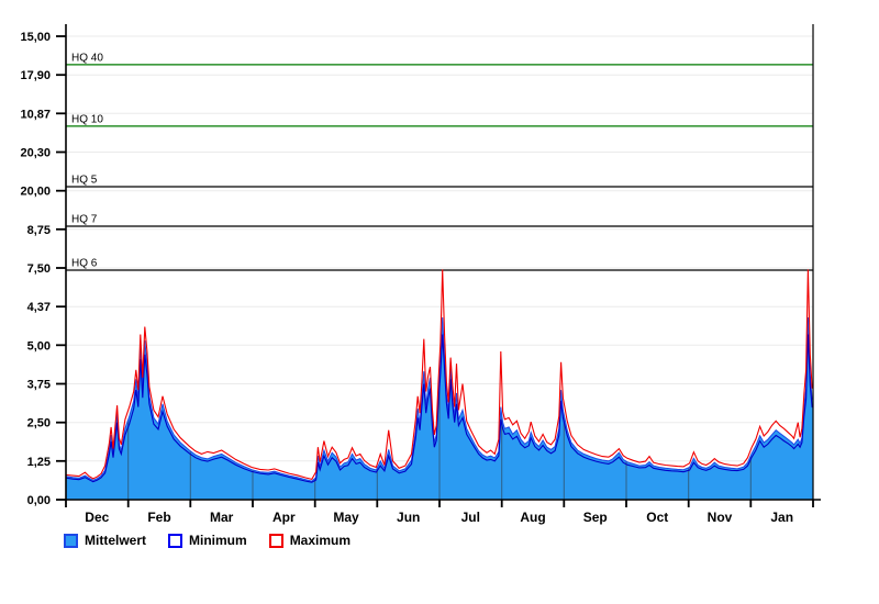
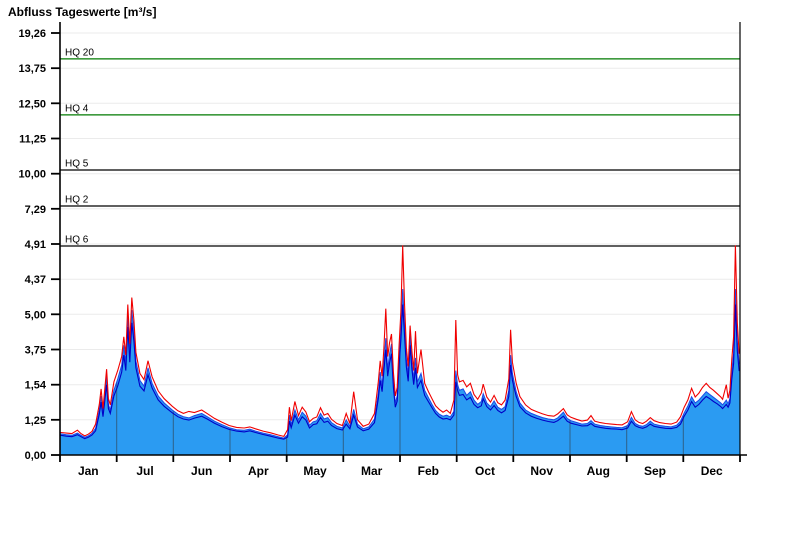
+ Abfluss Tageswerte [m³/s]
- HQ 40
+ HQ 20
- HQ 10
+ HQ 4
  HQ 5
- HQ 7
+ HQ 2
  HQ 6
  0,00
  1,25
- 2,50
+ 1,54
  3,75
  5,00
  4,37
- 7,50
+ 4,91
- 8,75
+ 7,29
- 20,00
+ 10,00
- 20,30
+ 11,25
- 10,87
+ 12,50
- 17,90
+ 13,75
- 15,00
+ 19,26
- Dec
+ Jan
- Feb
+ Jul
- Mar
+ Jun
  Apr
  May
- Jun
+ Mar
- Jul
+ Feb
- Aug
+ Oct
- Sep
+ Nov
- Oct
+ Aug
- Nov
+ Sep
- Jan
+ Dec
- Mittelwert
- Minimum
- Maximum
